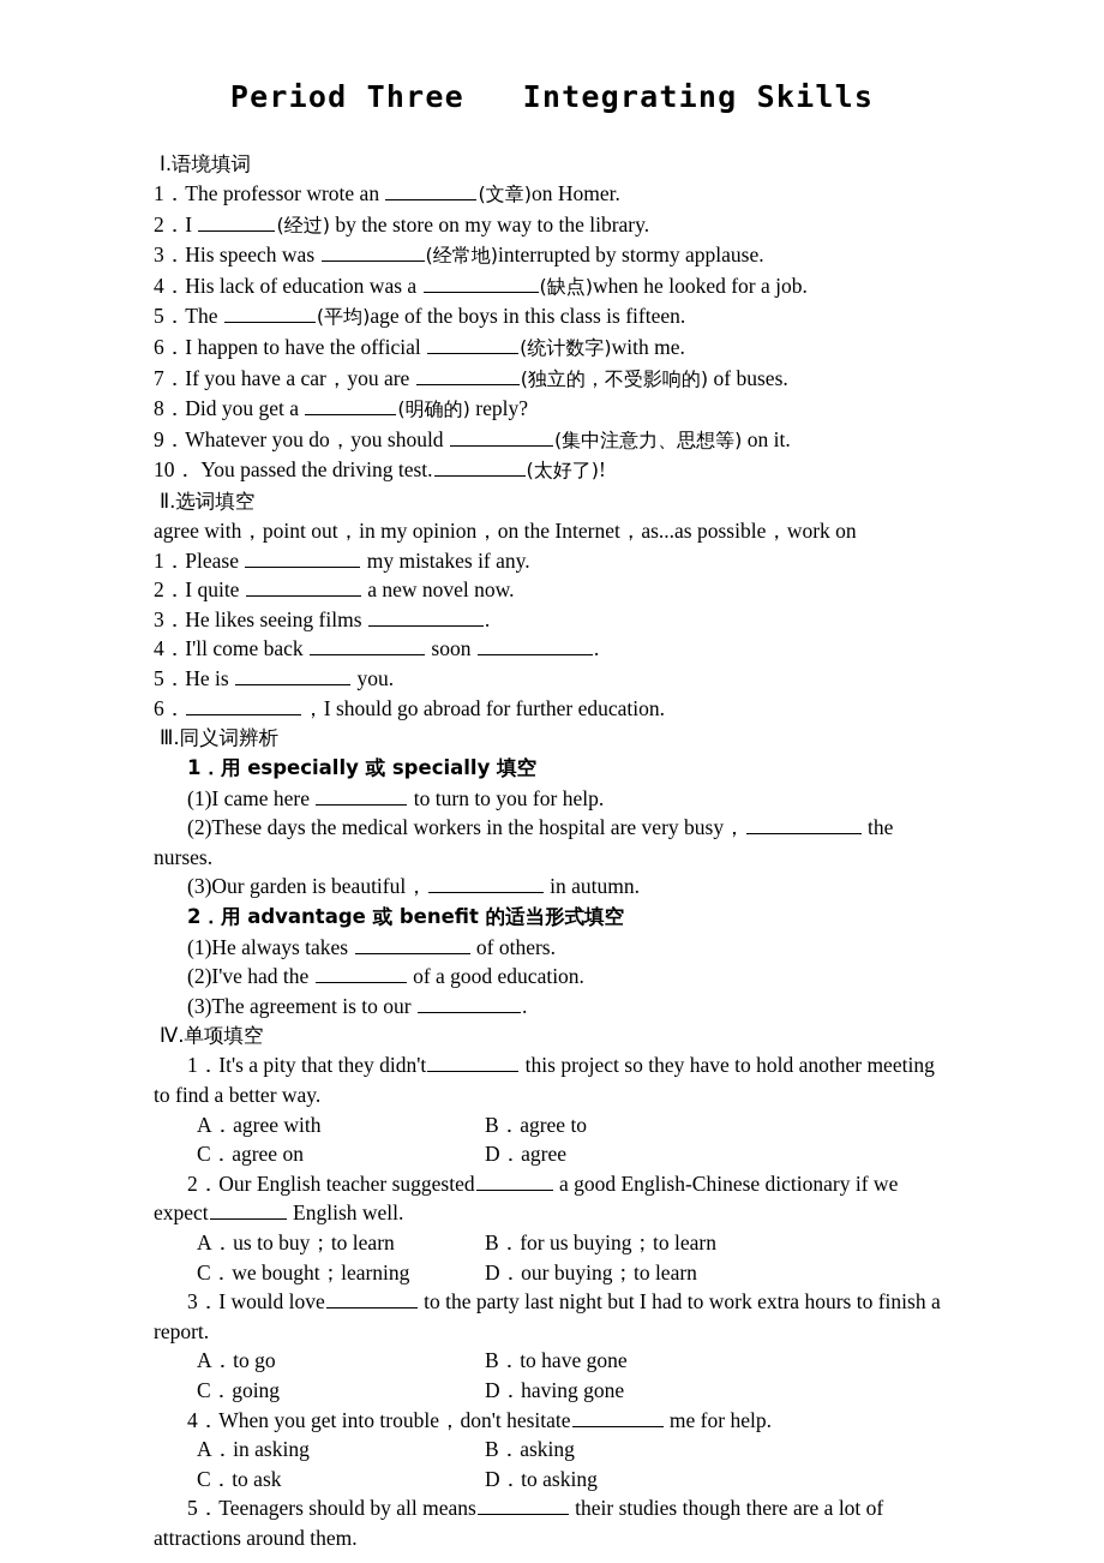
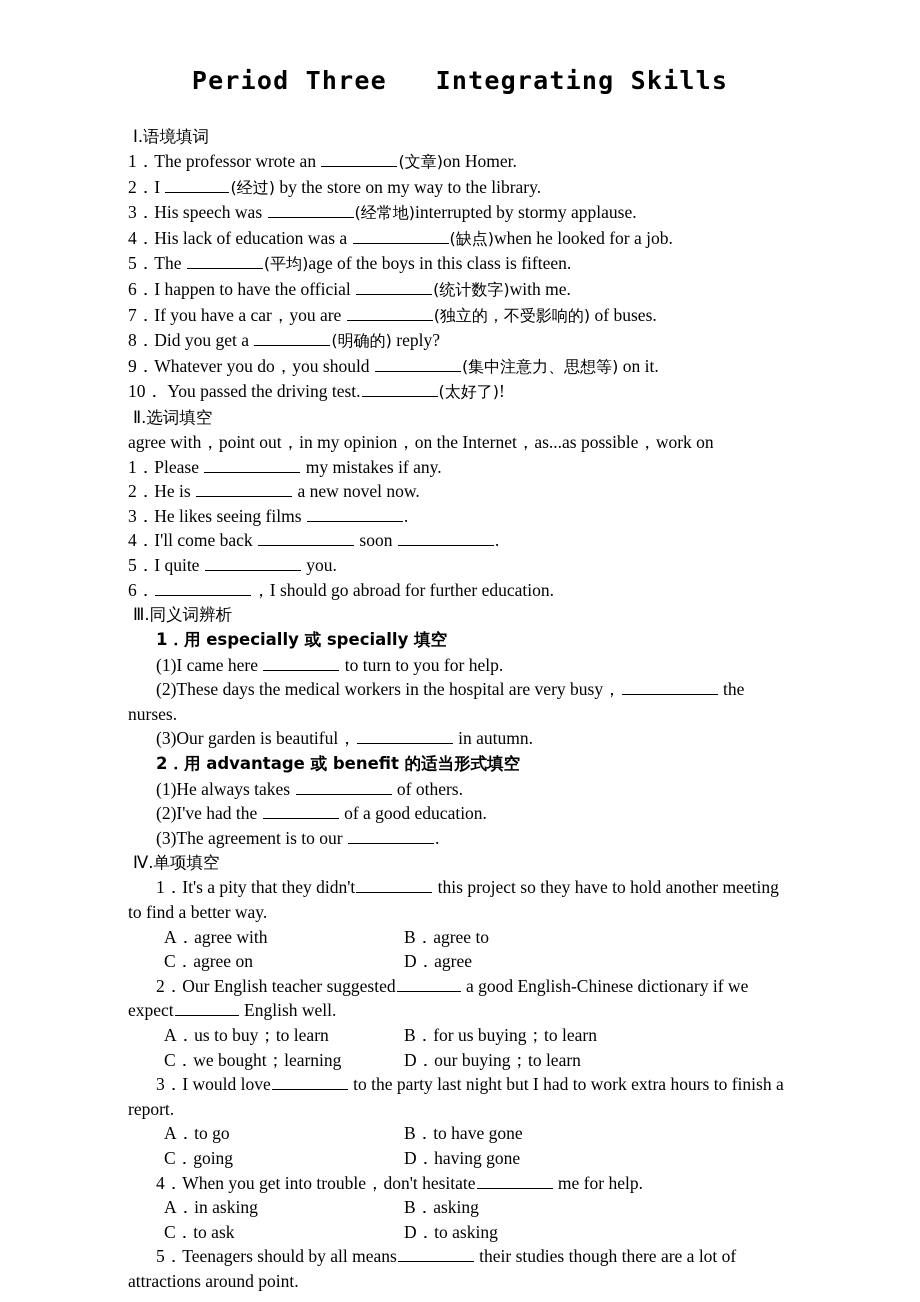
  Period Three Integrating Skills
  Ⅰ.语境填词
  1．The professor wrote an (文章)on Homer.
  2．I (经过) by the store on my way to the library.
  3．His speech was (经常地)interrupted by stormy applause.
  4．His lack of education was a (缺点)when he looked for a job.
  5．The (平均)age of the boys in this class is fifteen.
  6．I happen to have the official (统计数字)with me.
  7．If you have a car，you are (独立的，不受影响的) of buses.
  8．Did you get a (明确的) reply?
  9．Whatever you do，you should (集中注意力、思想等) on it.
  10． You passed the driving test. (太好了)!
  Ⅱ.选词填空
  agree with，point out，in my opinion，on the Internet，as...as possible，work on
  1．Please my mistakes if any.
- 2．I quite a new novel now.
+ 2．He is a new novel now.
  3．He likes seeing films .
  4．I'll come back soon .
- 5．He is you.
+ 5．I quite you.
  6． ，I should go abroad for further education.
  Ⅲ.同义词辨析
  1．用 especially 或 specially 填空
  (1)I came here to turn to you for help.
  (2)These days the medical workers in the hospital are very busy， the nurses.
  (3)Our garden is beautiful， in autumn.
  2．用 advantage 或 benefit 的适当形式填空
  (1)He always takes of others.
  (2)I've had the of a good education.
  (3)The agreement is to our .
  Ⅳ.单项填空
  1．It's a pity that they didn't this project so they have to hold another meeting to find a better way.
  A．agree with
  B．agree to
  C．agree on
  D．agree
  2．Our English teacher suggested a good English-Chinese dictionary if we expect English well.
  A．us to buy；to learn
  B．for us buying；to learn
  C．we bought；learning
  D．our buying；to learn
  3．I would love to the party last night but I had to work extra hours to finish a report.
  A．to go
  B．to have gone
  C．going
  D．having gone
  4．When you get into trouble，don't hesitate me for help.
  A．in asking
  B．asking
  C．to ask
  D．to asking
- 5．Teenagers should by all means their studies though there are a lot of attractions around them.
+ 5．Teenagers should by all means their studies though there are a lot of attractions around point.
